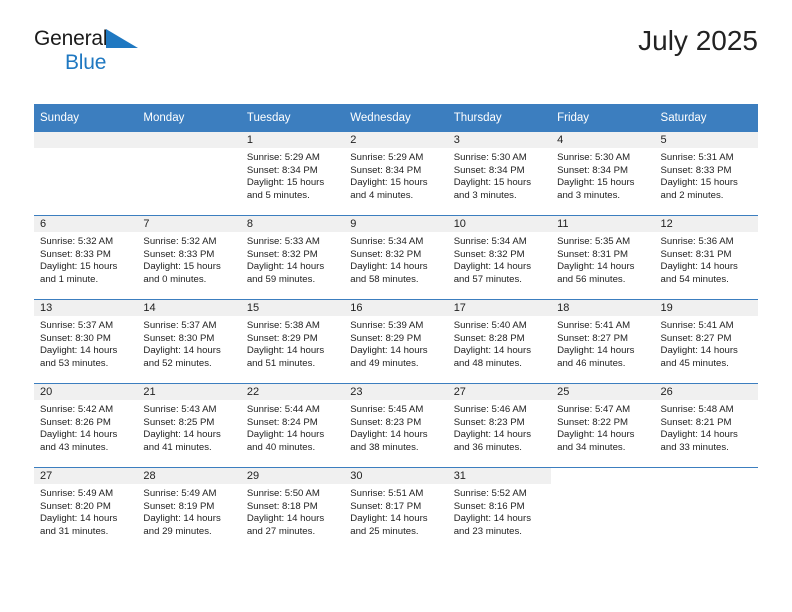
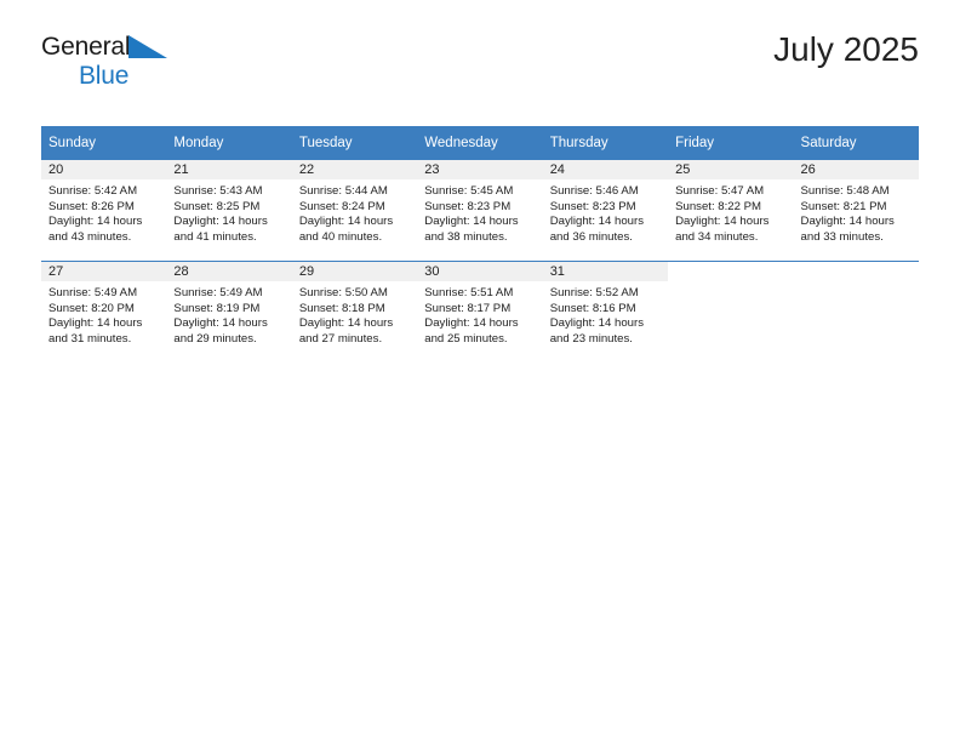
  General
  Blue
  July 2025
  Sunday	Monday	Tuesday	Wednesday	Thursday	Friday	Saturday
- 		1Sunrise: 5:29 AMSunset: 8:34 PMDaylight: 15 hours and 5 minutes.	2Sunrise: 5:29 AMSunset: 8:34 PMDaylight: 15 hours and 4 minutes.	3Sunrise: 5:30 AMSunset: 8:34 PMDaylight: 15 hours and 3 minutes.	4Sunrise: 5:30 AMSunset: 8:34 PMDaylight: 15 hours and 3 minutes.	5Sunrise: 5:31 AMSunset: 8:33 PMDaylight: 15 hours and 2 minutes.
- 6Sunrise: 5:32 AMSunset: 8:33 PMDaylight: 15 hours and 1 minute.	7Sunrise: 5:32 AMSunset: 8:33 PMDaylight: 15 hours and 0 minutes.	8Sunrise: 5:33 AMSunset: 8:32 PMDaylight: 14 hours and 59 minutes.	9Sunrise: 5:34 AMSunset: 8:32 PMDaylight: 14 hours and 58 minutes.	10Sunrise: 5:34 AMSunset: 8:32 PMDaylight: 14 hours and 57 minutes.	11Sunrise: 5:35 AMSunset: 8:31 PMDaylight: 14 hours and 56 minutes.	12Sunrise: 5:36 AMSunset: 8:31 PMDaylight: 14 hours and 54 minutes.
- 13Sunrise: 5:37 AMSunset: 8:30 PMDaylight: 14 hours and 53 minutes.	14Sunrise: 5:37 AMSunset: 8:30 PMDaylight: 14 hours and 52 minutes.	15Sunrise: 5:38 AMSunset: 8:29 PMDaylight: 14 hours and 51 minutes.	16Sunrise: 5:39 AMSunset: 8:29 PMDaylight: 14 hours and 49 minutes.	17Sunrise: 5:40 AMSunset: 8:28 PMDaylight: 14 hours and 48 minutes.	18Sunrise: 5:41 AMSunset: 8:27 PMDaylight: 14 hours and 46 minutes.	19Sunrise: 5:41 AMSunset: 8:27 PMDaylight: 14 hours and 45 minutes.
- 20Sunrise: 5:42 AMSunset: 8:26 PMDaylight: 14 hours and 43 minutes.	21Sunrise: 5:43 AMSunset: 8:25 PMDaylight: 14 hours and 41 minutes.	22Sunrise: 5:44 AMSunset: 8:24 PMDaylight: 14 hours and 40 minutes.	23Sunrise: 5:45 AMSunset: 8:23 PMDaylight: 14 hours and 38 minutes.	27Sunrise: 5:46 AMSunset: 8:23 PMDaylight: 14 hours and 36 minutes.	25Sunrise: 5:47 AMSunset: 8:22 PMDaylight: 14 hours and 34 minutes.	26Sunrise: 5:48 AMSunset: 8:21 PMDaylight: 14 hours and 33 minutes.
+ 20Sunrise: 5:42 AMSunset: 8:26 PMDaylight: 14 hours and 43 minutes.	21Sunrise: 5:43 AMSunset: 8:25 PMDaylight: 14 hours and 41 minutes.	22Sunrise: 5:44 AMSunset: 8:24 PMDaylight: 14 hours and 40 minutes.	23Sunrise: 5:45 AMSunset: 8:23 PMDaylight: 14 hours and 38 minutes.	24Sunrise: 5:46 AMSunset: 8:23 PMDaylight: 14 hours and 36 minutes.	25Sunrise: 5:47 AMSunset: 8:22 PMDaylight: 14 hours and 34 minutes.	26Sunrise: 5:48 AMSunset: 8:21 PMDaylight: 14 hours and 33 minutes.
  27Sunrise: 5:49 AMSunset: 8:20 PMDaylight: 14 hours and 31 minutes.	28Sunrise: 5:49 AMSunset: 8:19 PMDaylight: 14 hours and 29 minutes.	29Sunrise: 5:50 AMSunset: 8:18 PMDaylight: 14 hours and 27 minutes.	30Sunrise: 5:51 AMSunset: 8:17 PMDaylight: 14 hours and 25 minutes.	31Sunrise: 5:52 AMSunset: 8:16 PMDaylight: 14 hours and 23 minutes.
